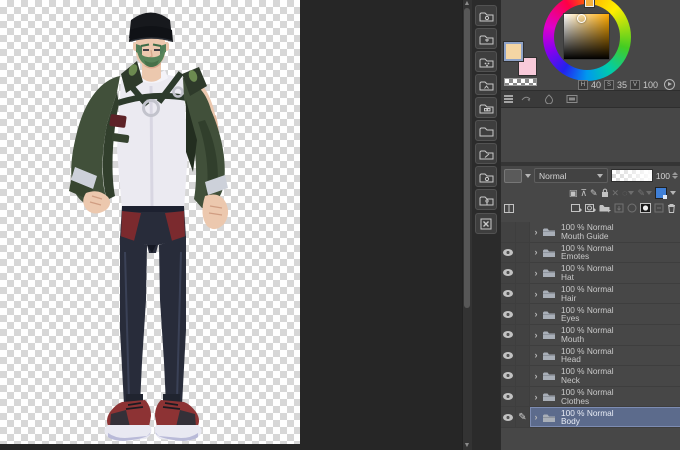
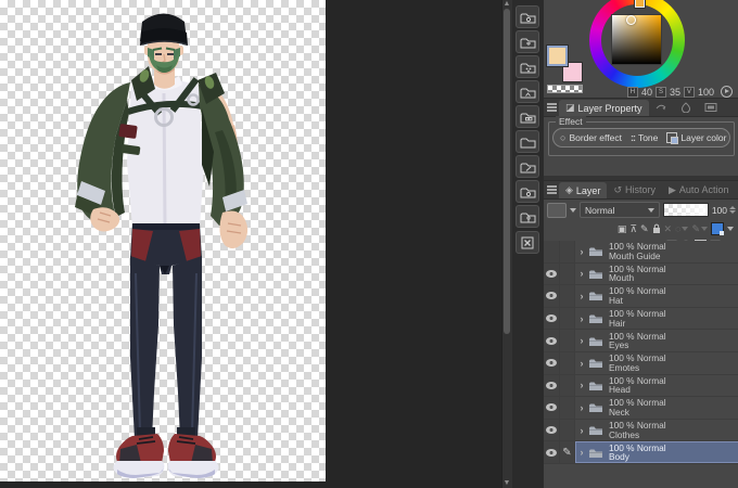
  40
  35
  100
+ ◪
+ Layer Property
+ Effect
+ ○
+ Border effect
+ ::
+ Tone
+ Layer color
+ ◈
+ Layer
+ ↺
+ History
+ ▶
+ Auto Action
  Normal
  100
  ▣
  ⊼
  ✎
  ✕
  ✎
  ›
  100 % Normal
  Mouth Guide
  ›
  100 % Normal
- Emotes
+ Mouth
  ›
  100 % Normal
  Hat
  ›
  100 % Normal
  Hair
  ›
  100 % Normal
  Eyes
  ›
  100 % Normal
- Mouth
+ Emotes
  ›
  100 % Normal
  Head
  ›
  100 % Normal
  Neck
  ›
  100 % Normal
  Clothes
  ✎
  ›
  100 % Normal
  Body
